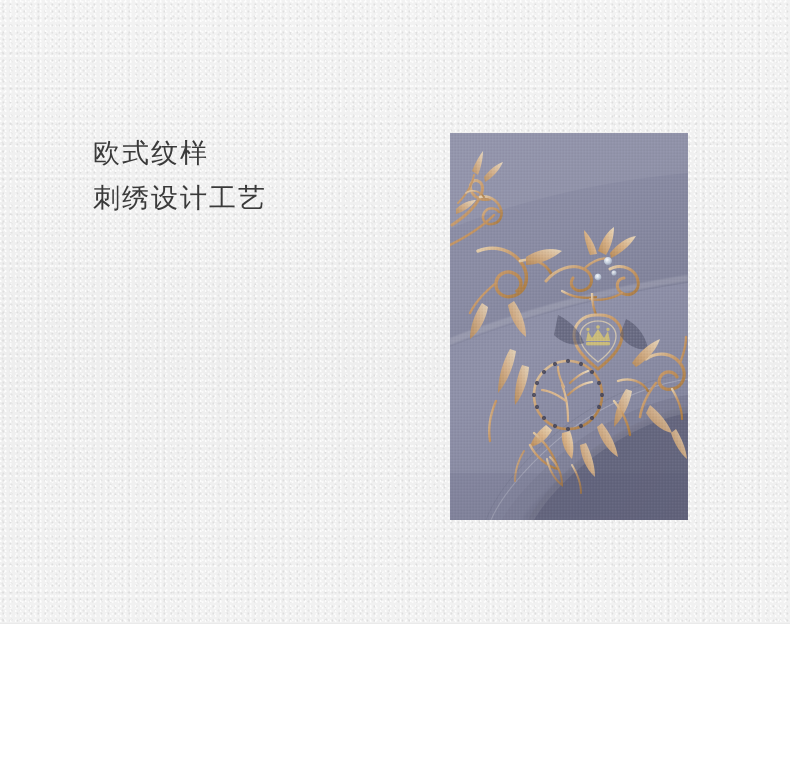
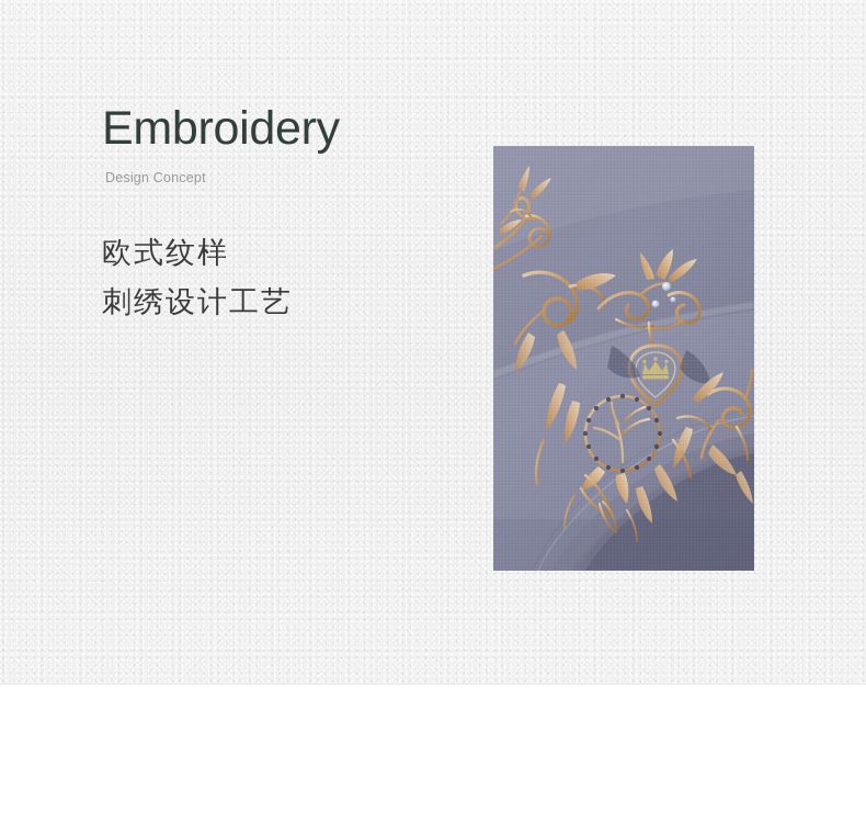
+ Embroidery
+ Design Concept
  欧式纹样
  刺绣设计工艺
